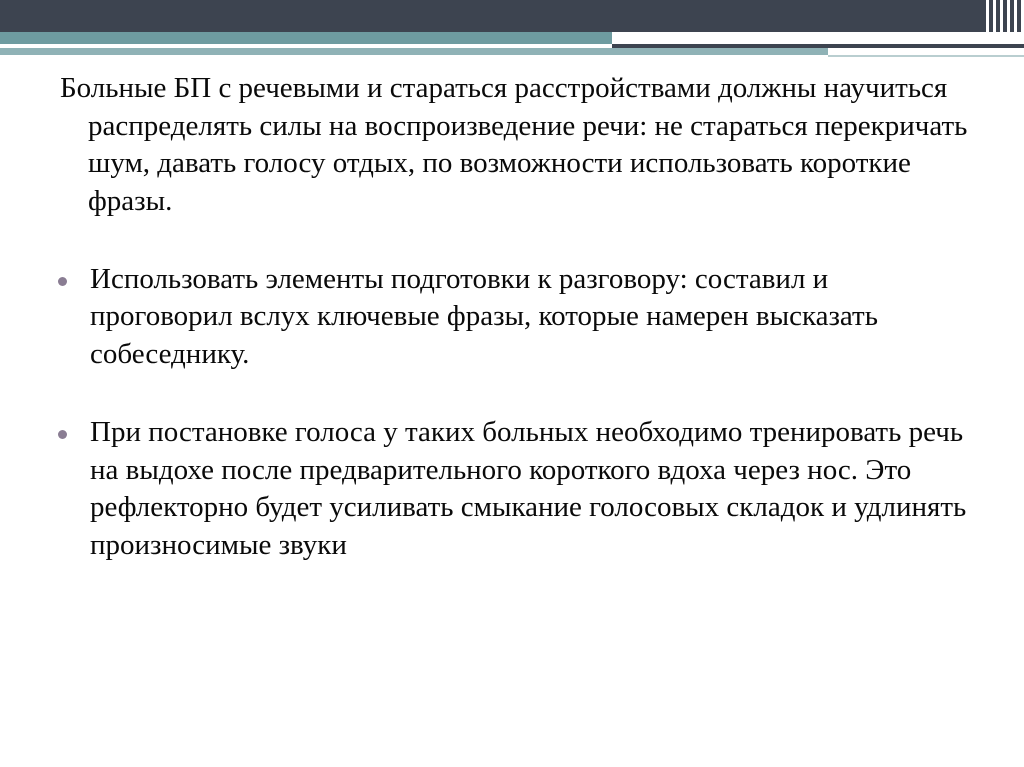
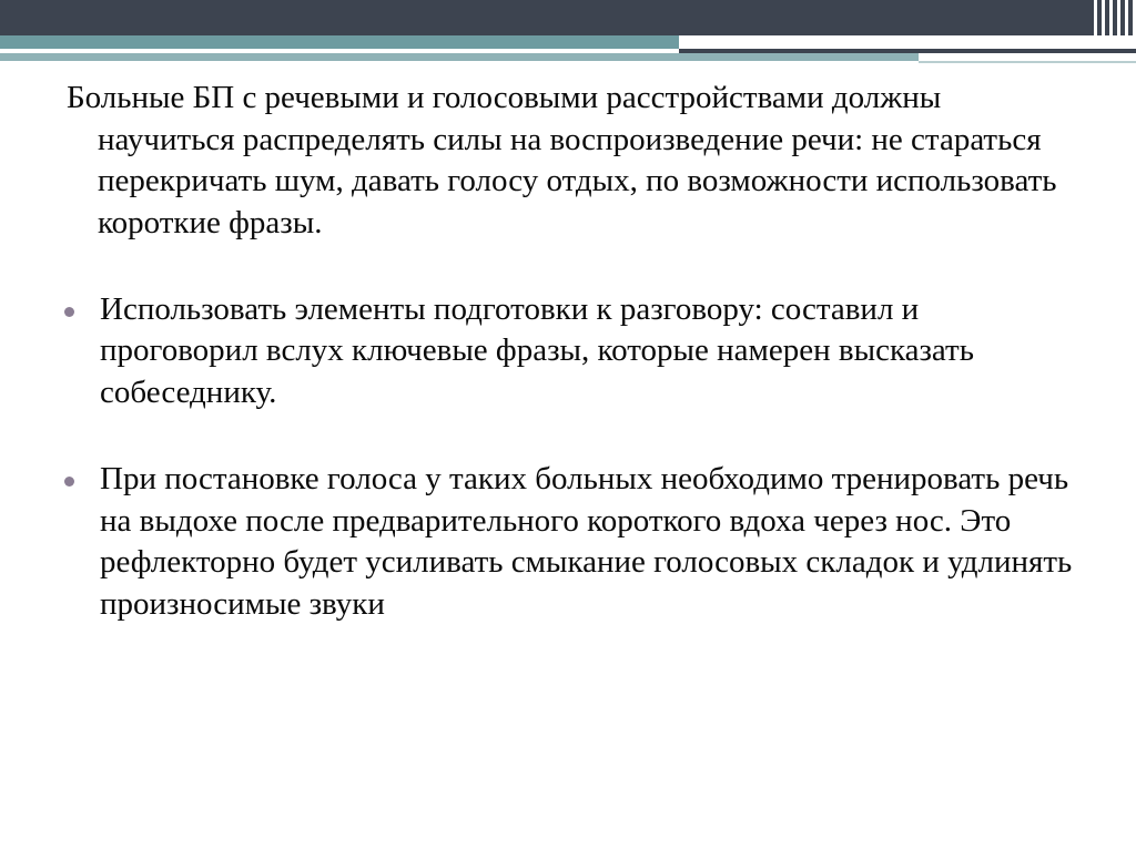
- Больные БП с речевыми и стараться расстройствами должны научиться распределять силы на воспроизведение речи: не стараться перекричать шум, давать голосу отдых, по возможности использовать короткие фразы.
+ Больные БП с речевыми и голосовыми расстройствами должны научиться распределять силы на воспроизведение речи: не стараться перекричать шум, давать голосу отдых, по возможности использовать короткие фразы.
  Использовать элементы подготовки к разговору: составил и проговорил вслух ключевые фразы, которые намерен высказать собеседнику.
  При постановке голоса у таких больных необходимо тренировать речь на выдохе после предварительного короткого вдоха через нос. Это рефлекторно будет усиливать смыкание голосовых складок и удлинять произносимые звуки
